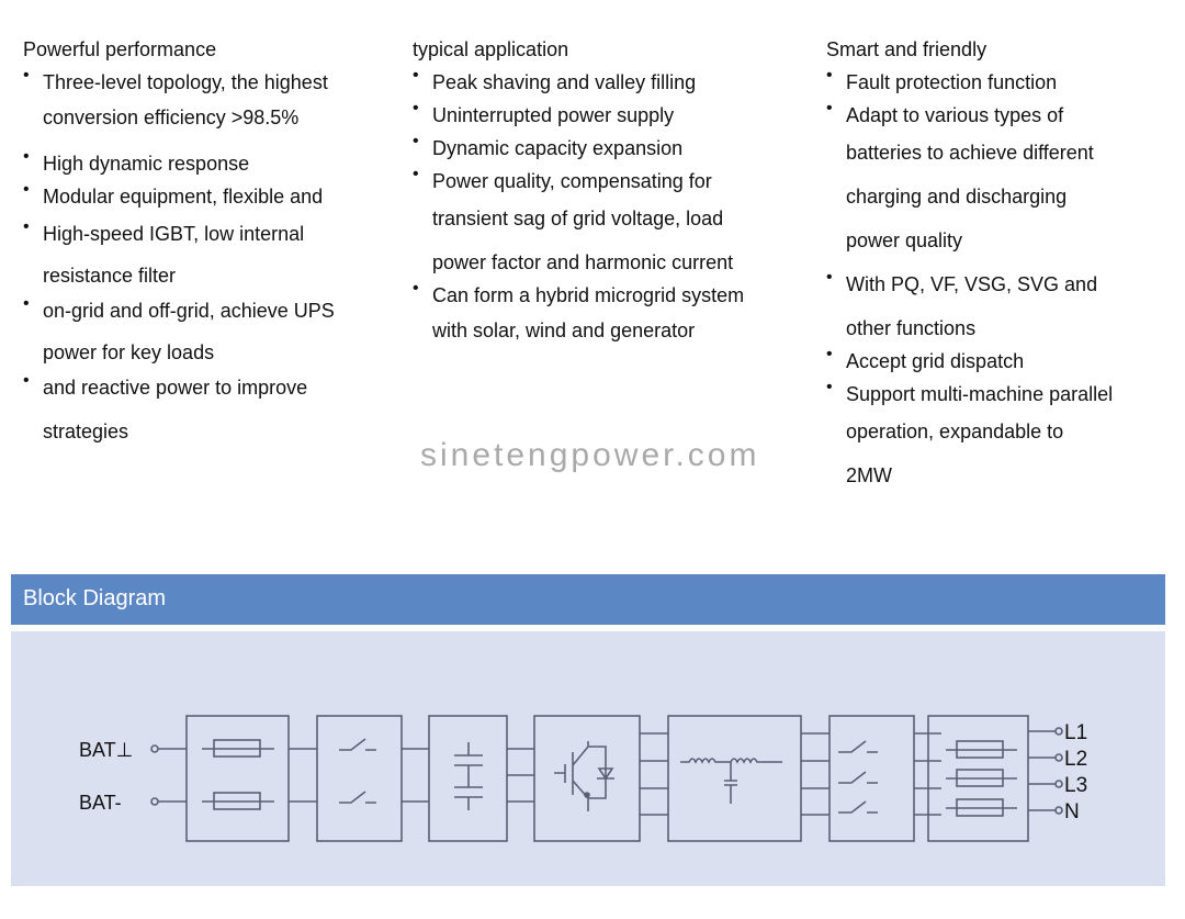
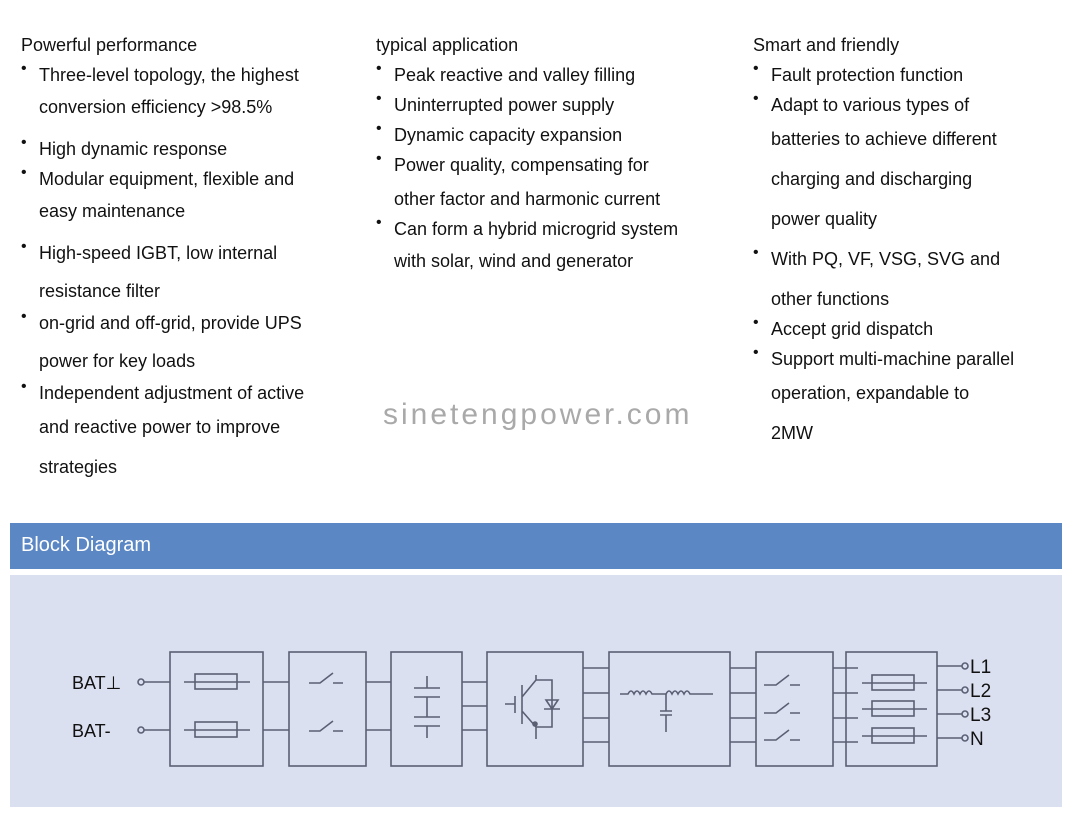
  Powerful performance
  •
  Three-level topology, the highest
  conversion efficiency >98.5%
  •
  High dynamic response
  •
  Modular equipment, flexible and
+ easy maintenance
  •
  High-speed IGBT, low internal
  resistance filter
  •
- on-grid and off-grid, achieve UPS
+ on-grid and off-grid, provide UPS
  power for key loads
  •
+ Independent adjustment of active
  and reactive power to improve
  strategies
  typical application
  •
- Peak shaving and valley filling
+ Peak reactive and valley filling
  •
  Uninterrupted power supply
  •
  Dynamic capacity expansion
  •
  Power quality, compensating for
- transient sag of grid voltage, load
- power factor and harmonic current
+ other factor and harmonic current
  •
  Can form a hybrid microgrid system
  with solar, wind and generator
  Smart and friendly
  •
  Fault protection function
  •
  Adapt to various types of
  batteries to achieve different
  charging and discharging
  power quality
  •
  With PQ, VF, VSG, SVG and
  other functions
  •
  Accept grid dispatch
  •
  Support multi-machine parallel
  operation, expandable to
  2MW
  sinetengpower.com
  Block Diagram
  BAT⊥
  BAT-
  L1
  L2
  L3
  N
